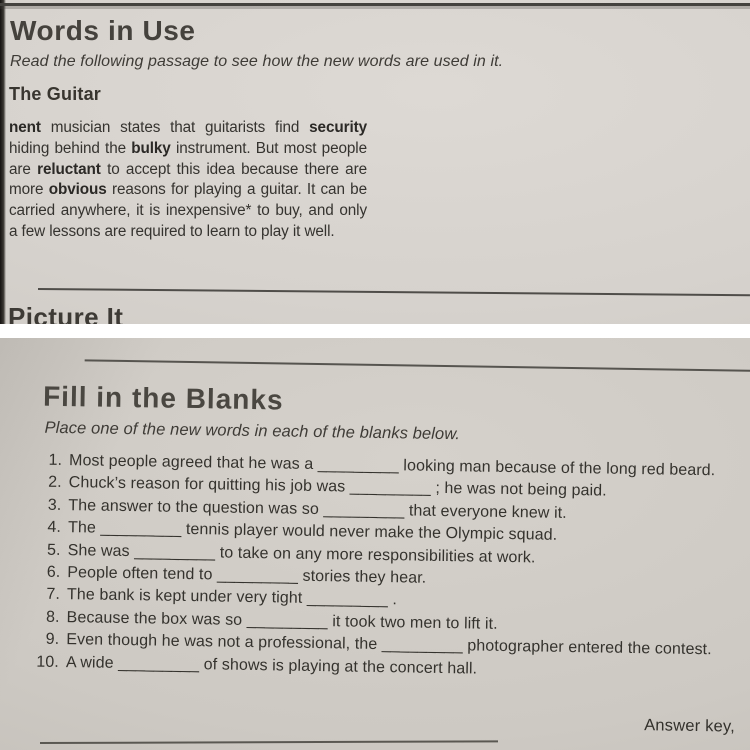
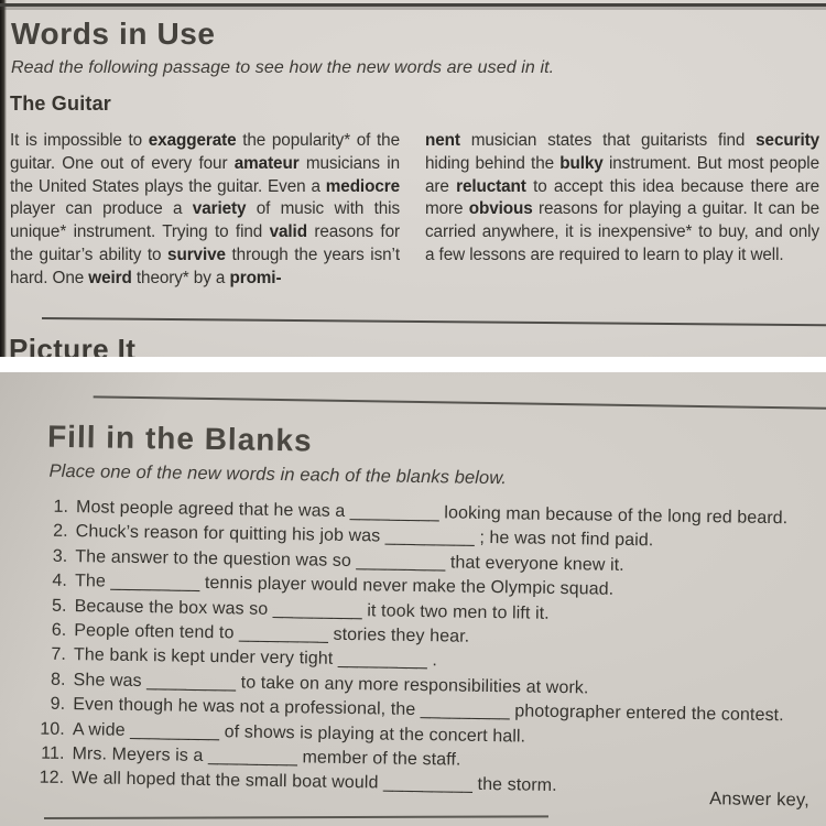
  Words in Use
  Read the following passage to see how the new words are used in it.
  The Guitar
+ It is impossible to exaggerate the popularity* of the guitar. One out of every four amateur musicians in the United States plays the guitar. Even a mediocre player can produce a variety of music with this unique* instrument. Trying to find valid reasons for the guitar’s ability to survive through the years isn’t hard. One weird theory* by a promi-
  nent musician states that guitarists find security hiding behind the bulky instrument. But most people are reluctant to accept this idea because there are more obvious reasons for playing a guitar. It can be carried anywhere, it is inexpensive* to buy, and only a few lessons are required to learn to play it well.
  Picture It
  Fill in the Blanks
  Place one of the new words in each of the blanks below.
  1.
  Most people agreed that he was a _________ looking man because of the long red beard.
  2.
- Chuck’s reason for quitting his job was _________ ; he was not being paid.
+ Chuck’s reason for quitting his job was _________ ; he was not find paid.
  3.
  The answer to the question was so _________ that everyone knew it.
  4.
  The _________ tennis player would never make the Olympic squad.
  5.
- She was _________ to take on any more responsibilities at work.
+ Because the box was so _________ it took two men to lift it.
  6.
  People often tend to _________ stories they hear.
  7.
  The bank is kept under very tight _________ .
  8.
- Because the box was so _________ it took two men to lift it.
+ She was _________ to take on any more responsibilities at work.
  9.
  Even though he was not a professional, the _________ photographer entered the contest.
  10.
  A wide _________ of shows is playing at the concert hall.
+ 11.
+ Mrs. Meyers is a _________ member of the staff.
+ 12.
+ We all hoped that the small boat would _________ the storm.
  Answer key,
